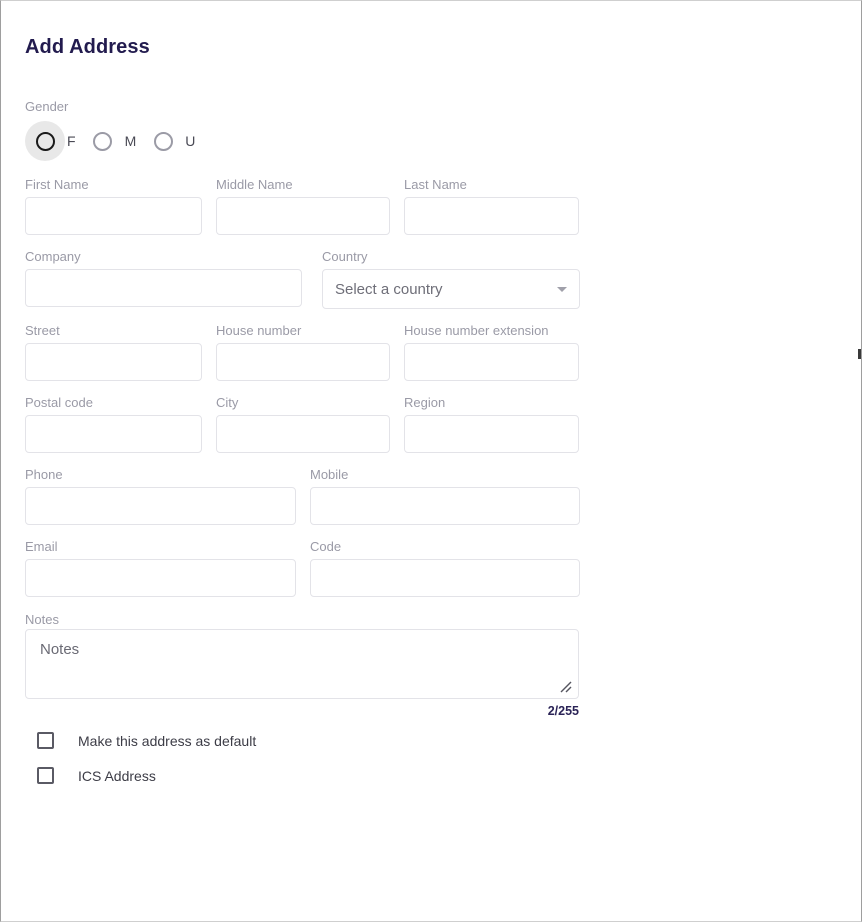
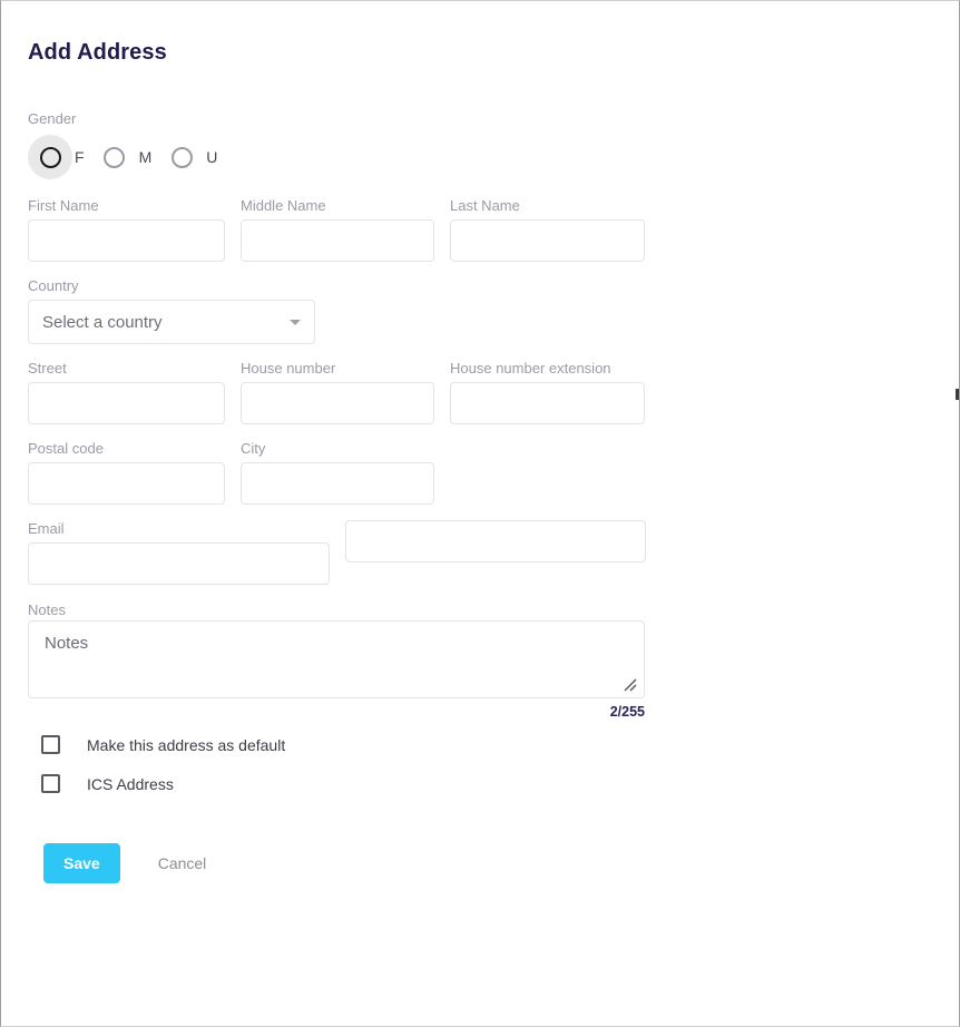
  Add Address
  Gender
  F
  M
  U
  First Name
  Middle Name
  Last Name
- Company
  Country
  Select a country
  Street
  House number
  House number extension
  Postal code
  City
- Region
- Phone
- Mobile
  Email
- Code
  Notes
  Notes
  2/255
  Make this address as default
  ICS Address
+ Save
+ Cancel
